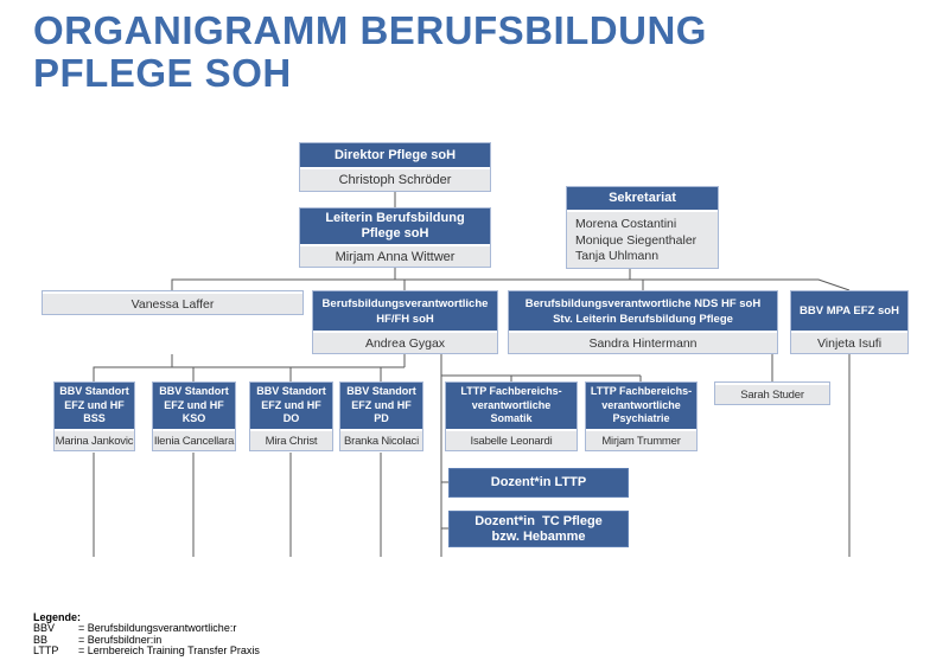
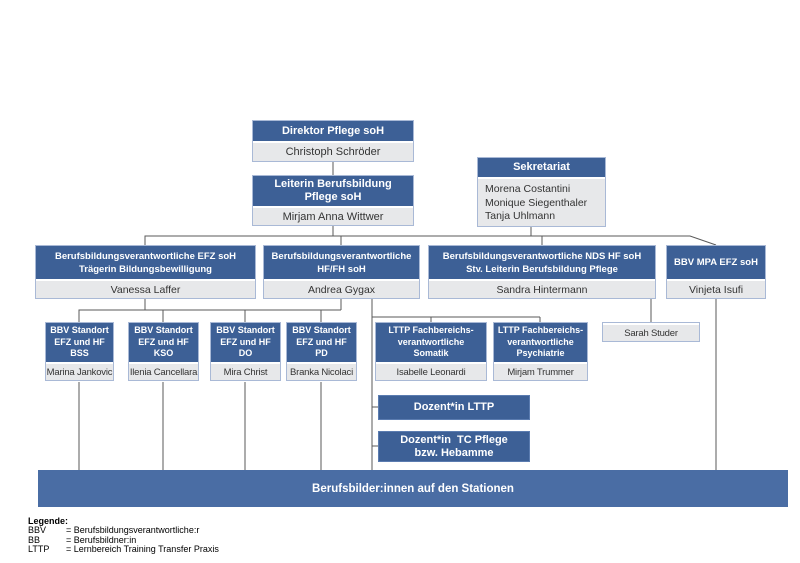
- ORGANIGRAMM BERUFSBILDUNG
- PFLEGE SOH
  Direktor Pflege soH
  Christoph Schröder
  Sekretariat
  Morena Costantini
  Monique Siegenthaler
  Tanja Uhlmann
  Leiterin Berufsbildung
  Pflege soH
  Mirjam Anna Wittwer
+ Berufsbildungsverantwortliche EFZ soH
+ Trägerin Bildungsbewilligung
  Vanessa Laffer
  Berufsbildungsverantwortliche
  HF/FH soH
  Andrea Gygax
  Berufsbildungsverantwortliche NDS HF soH
  Stv. Leiterin Berufsbildung Pflege
  Sandra Hintermann
  BBV MPA EFZ soH
  Vinjeta Isufi
  BBV Standort
  EFZ und HF
  BSS
  Marina Jankovic
  BBV Standort
  EFZ und HF
  KSO
  Ilenia Cancellara
  BBV Standort
  EFZ und HF
  DO
  Mira Christ
  BBV Standort
  EFZ und HF
  PD
  Branka Nicolaci
  LTTP Fachbereichs-
  verantwortliche
  Somatik
  Isabelle Leonardi
  LTTP Fachbereichs-
  verantwortliche
  Psychiatrie
  Mirjam Trummer
  Sarah Studer
  Dozent*in LTTP
  Dozent*in TC Pflege
  bzw. Hebamme
+ Berufsbilder:innen auf den Stationen
  Legende:
  BBV
  = Berufsbildungsverantwortliche:r
  BB
  = Berufsbildner:in
  LTTP
  = Lernbereich Training Transfer Praxis
